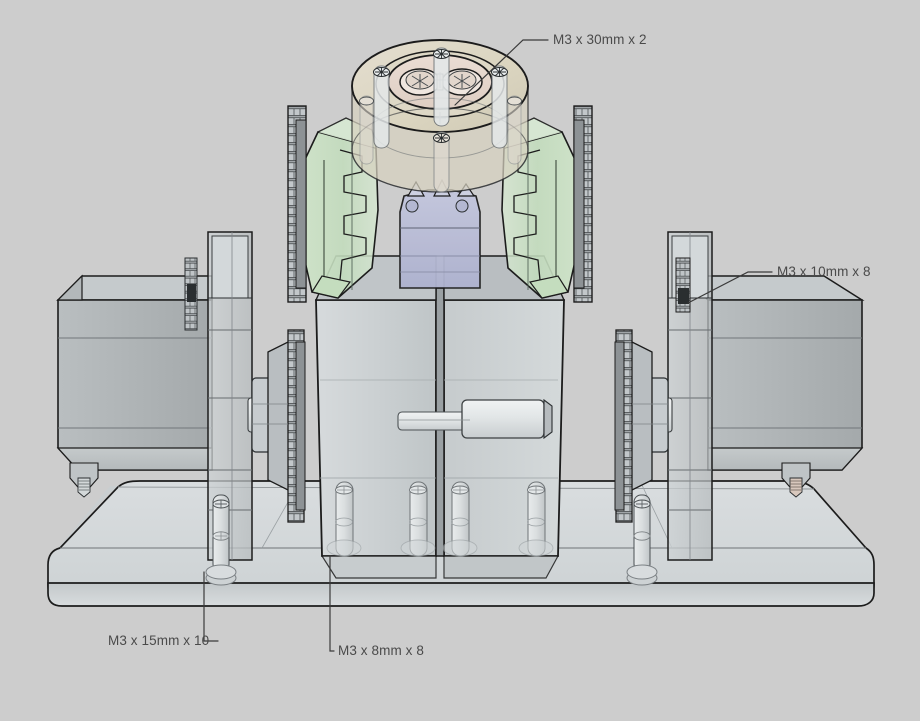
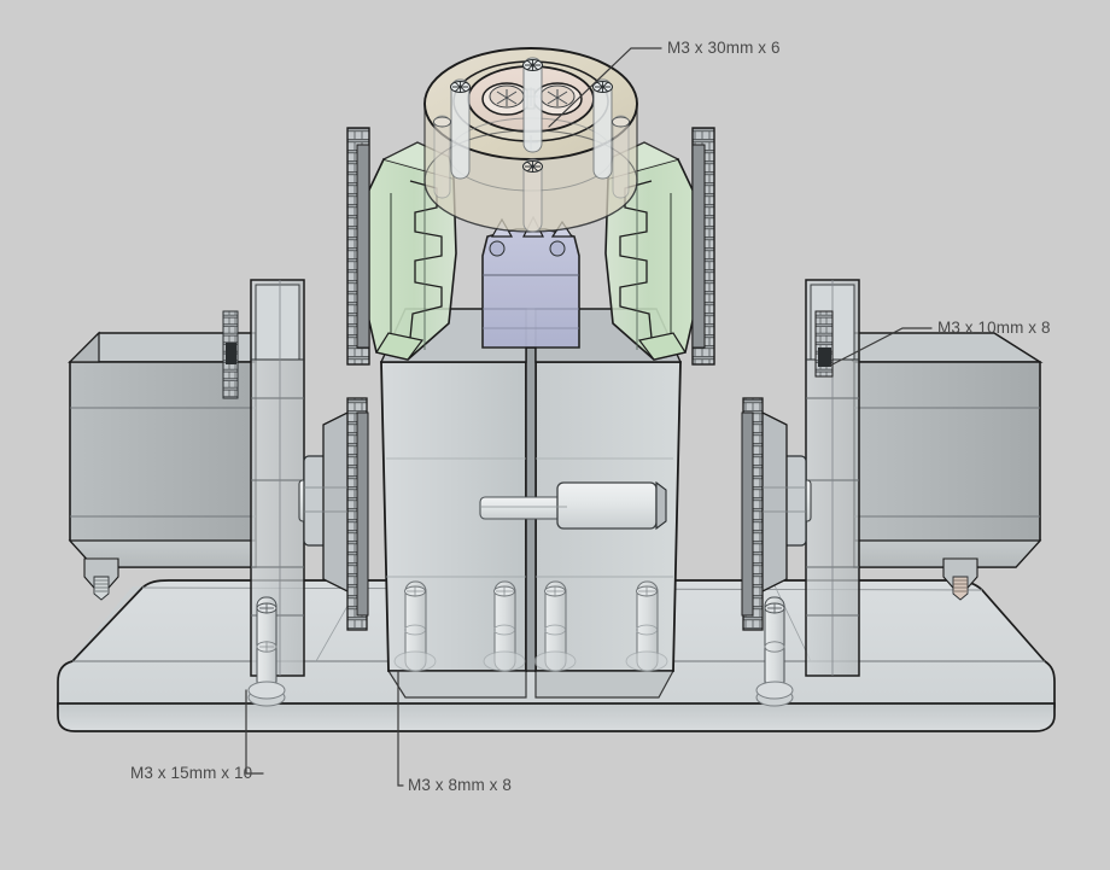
- M3 x 30mm x 2
+ M3 x 30mm x 6
  M3 x 10mm x 8
  M3 x 15mm x 10
  M3 x 8mm x 8
